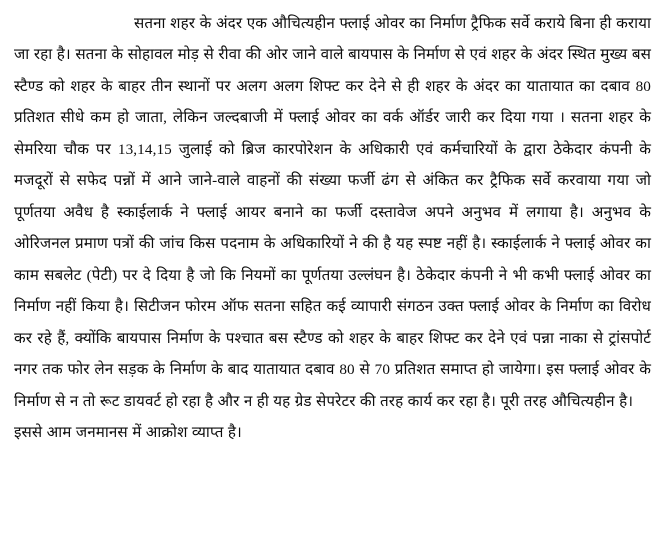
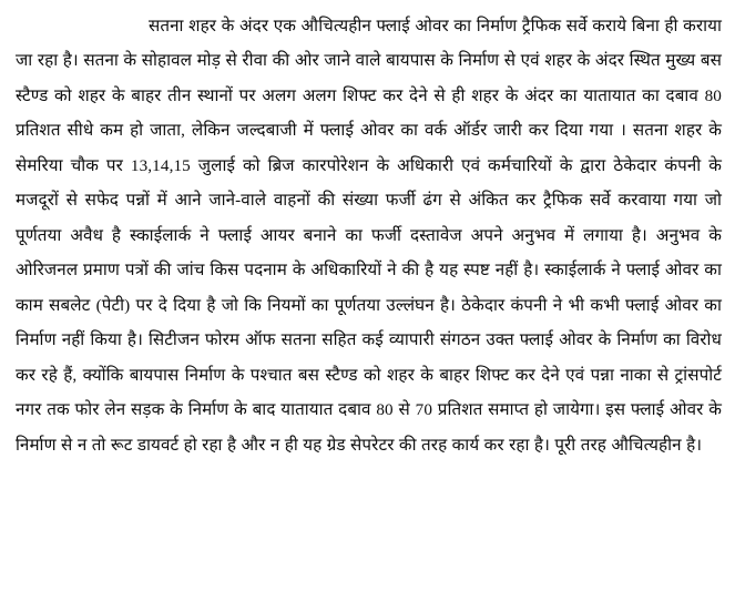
  सतना शहर के अंदर एक औचित्यहीन फ्लाई ओवर का निर्माण ट्रैफिक सर्वे कराये बिना ही कराया जा रहा है। सतना के सोहावल मोड़ से रीवा की ओर जाने वाले बायपास के निर्माण से एवं शहर के अंदर स्थित मुख्य बस स्टैण्ड को शहर के बाहर तीन स्थानों पर अलग अलग शिफ्ट कर देने से ही शहर के अंदर का यातायात का दबाव 80 प्रतिशत सीधे कम हो जाता, लेकिन जल्दबाजी में फ्लाई ओवर का वर्क ऑर्डर जारी कर दिया गया । सतना शहर के सेमरिया चौक पर 13,14,15 जुलाई को ब्रिज कारपोरेशन के अधिकारी एवं कर्मचारियों के द्वारा ठेकेदार कंपनी के मजदूरों से सफेद पन्नों में आने जाने-वाले वाहनों की संख्या फर्जी ढंग से अंकित कर ट्रैफिक सर्वे करवाया गया जो पूर्णतया अवैध है स्काईलार्क ने फ्लाई आयर बनाने का फर्जी दस्तावेज अपने अनुभव में लगाया है। अनुभव के ओरिजनल प्रमाण पत्रों की जांच किस पदनाम के अधिकारियों ने की है यह स्पष्ट नहीं है। स्काईलार्क ने फ्लाई ओवर का काम सबलेट (पेटी) पर दे दिया है जो कि नियमों का पूर्णतया उल्लंघन है। ठेकेदार कंपनी ने भी कभी फ्लाई ओवर का निर्माण नहीं किया है। सिटीजन फोरम ऑफ सतना सहित कई व्यापारी संगठन उक्त फ्लाई ओवर के निर्माण का विरोध कर रहे हैं, क्योंकि बायपास निर्माण के पश्चात बस स्टैण्ड को शहर के बाहर शिफ्ट कर देने एवं पन्ना नाका से ट्रांसपोर्ट नगर तक फोर लेन सड़क के निर्माण के बाद यातायात दबाव 80 से 70 प्रतिशत समाप्त हो जायेगा। इस फ्लाई ओवर के निर्माण से न तो रूट डायवर्ट हो रहा है और न ही यह ग्रेड सेपरेटर की तरह कार्य कर रहा है। पूरी तरह औचित्यहीन है।
- इससे आम जनमानस में आक्रोश व्याप्त है।
